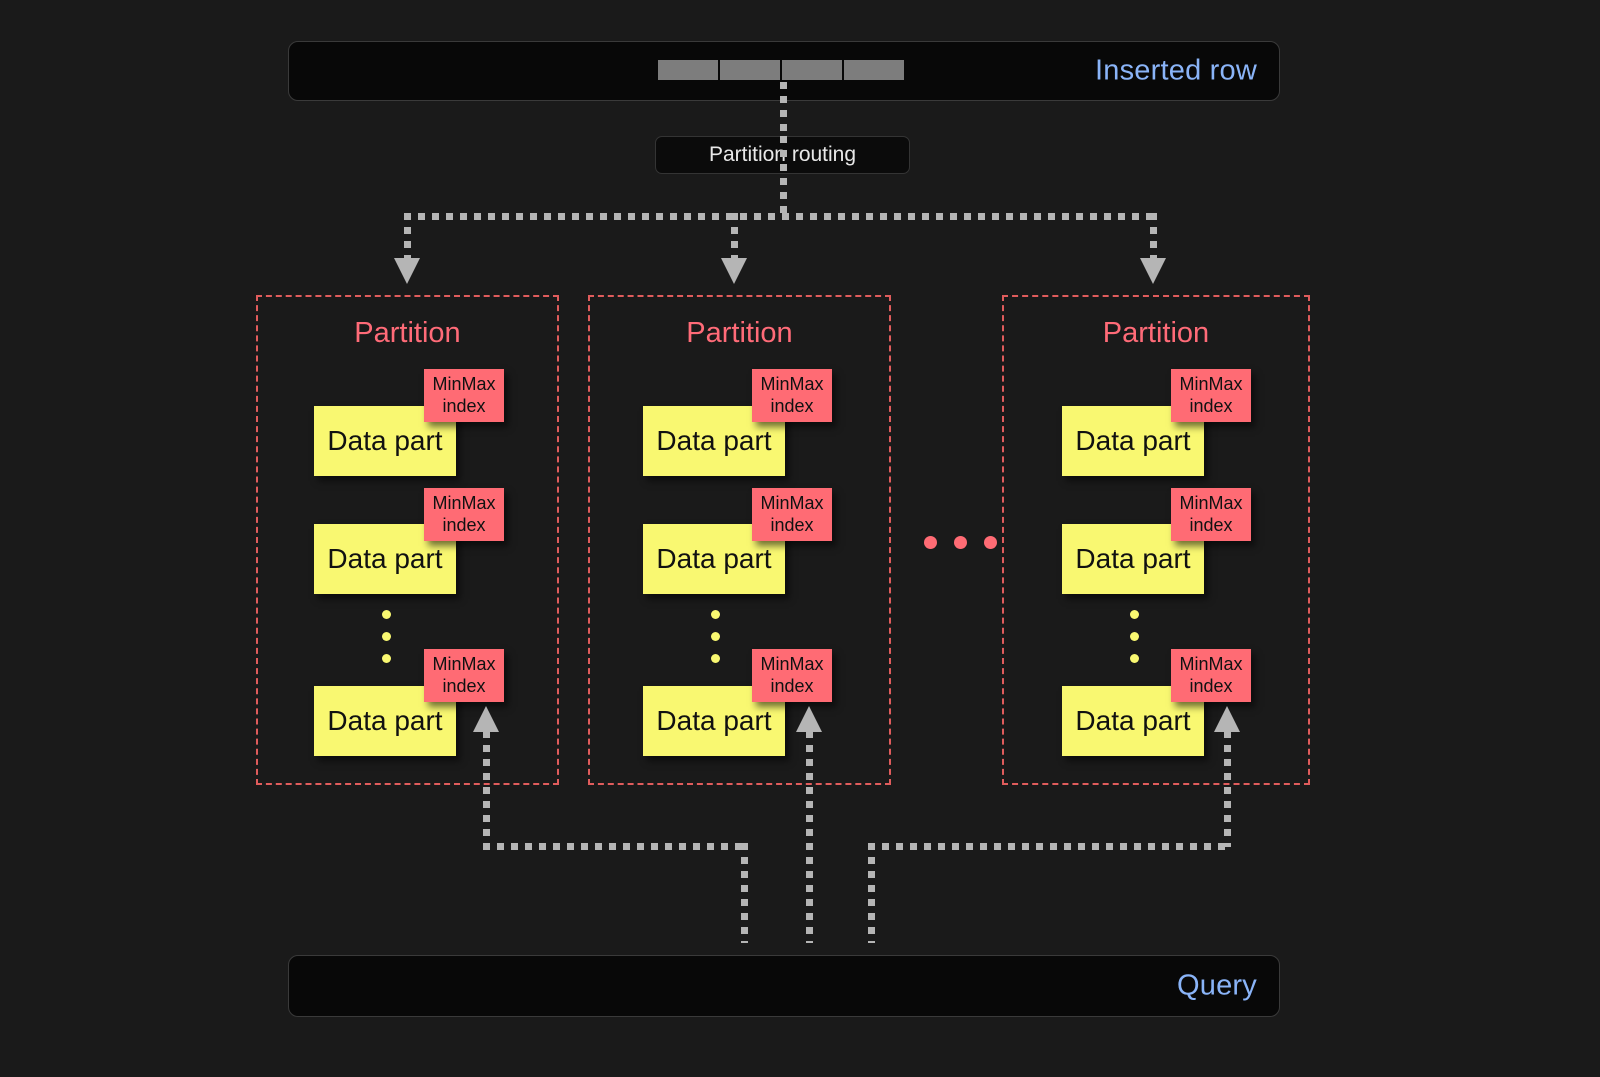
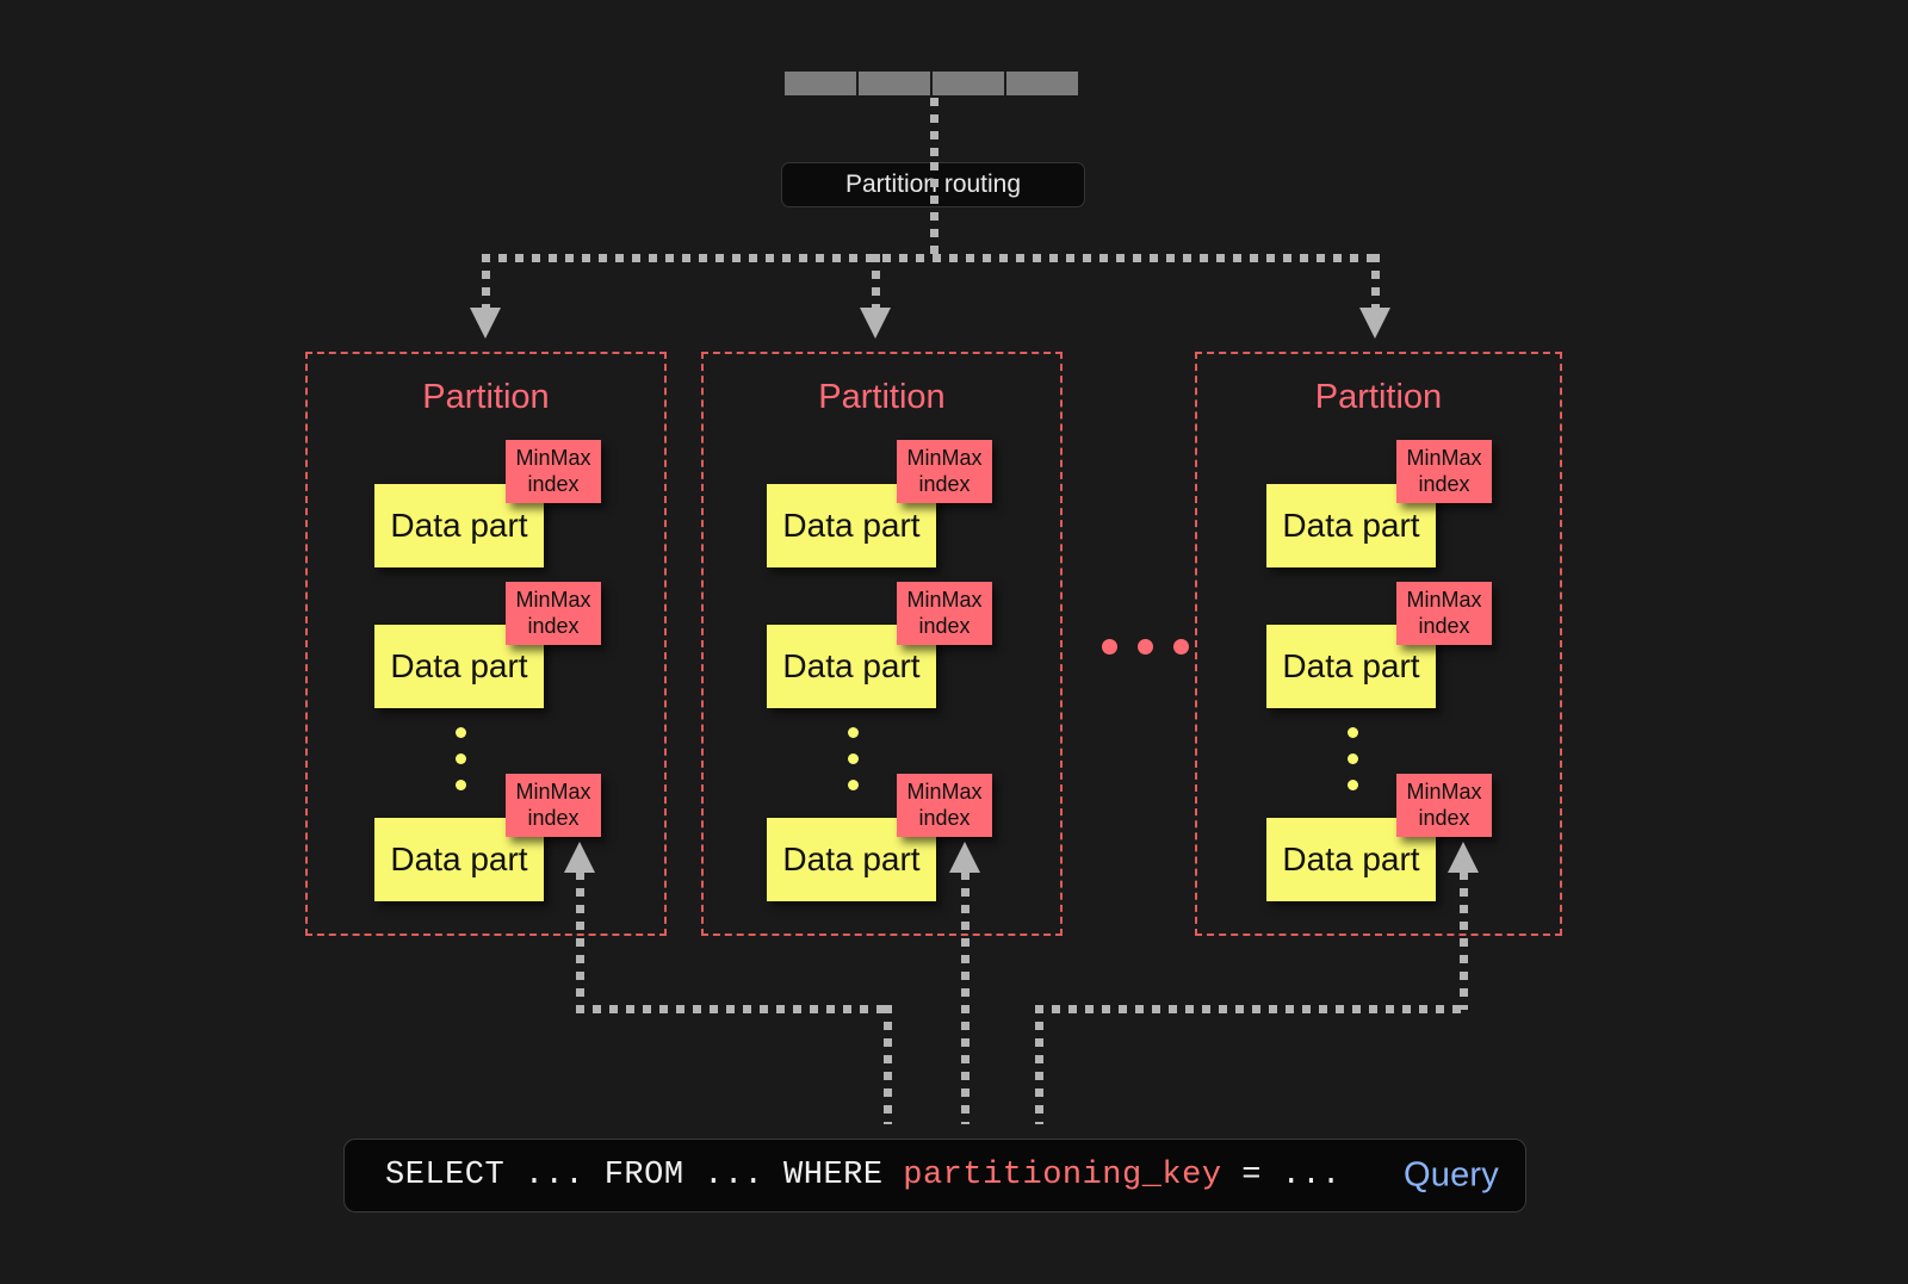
- Inserted row
  Partitio routing
  Partition
  MinMax
  index
  Data part
  MinMax
  index
  Data part
  MinMax
  index
  Data part
  Partition
  MinMax
  index
  Data part
  MinMax
  index
  Data part
  MinMax
  index
  Data part
  Partition
  MinMax
  index
  Data part
  MinMax
  index
  Data part
  MinMax
  index
  Data part
+ SELECT ... FROM ... WHERE partitioning_key = ...
  Query
